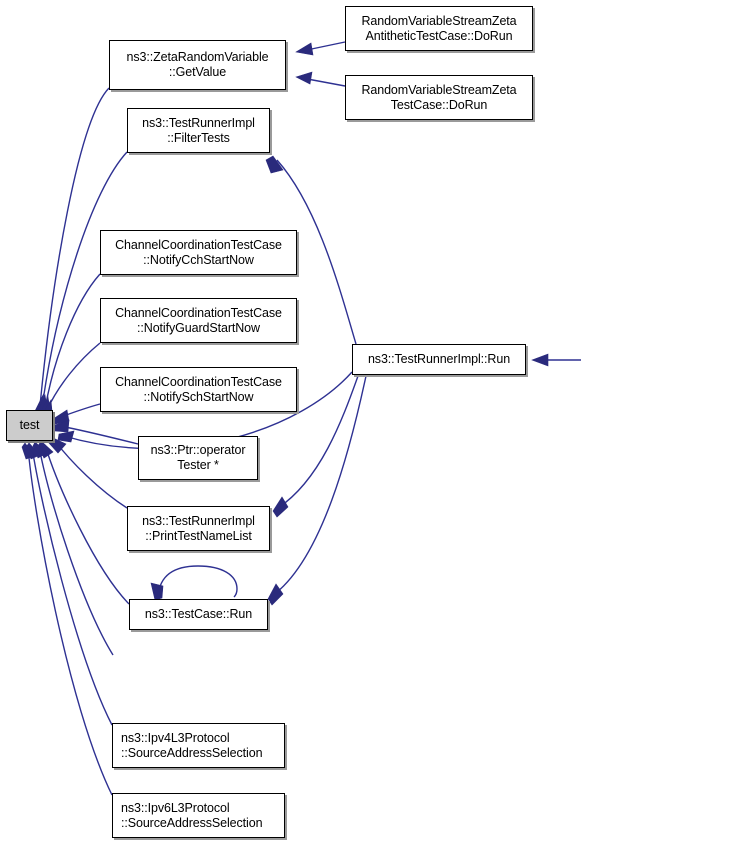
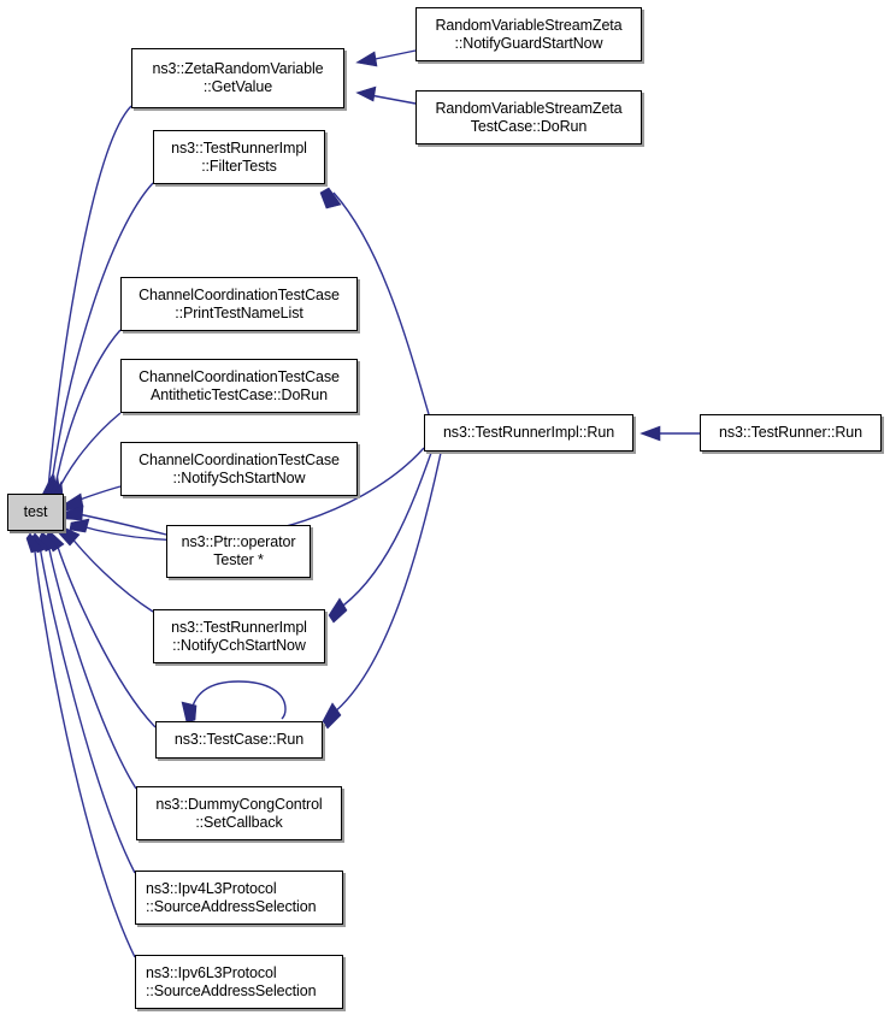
  test
  ns3::ZetaRandomVariable
  ::GetValue
  ns3::TestRunnerImpl
  ::FilterTests
  ChannelCoordinationTestCase
- ::NotifyCchStartNow
+ ::PrintTestNameList
  ChannelCoordinationTestCase
- ::NotifyGuardStartNow
+ AntitheticTestCase::DoRun
  ChannelCoordinationTestCase
  ::NotifySchStartNow
  ns3::Ptr::operator
  Tester *
  ns3::TestRunnerImpl
- ::PrintTestNameList
+ ::NotifyCchStartNow
  ns3::TestCase::Run
+ ns3::DummyCongControl
+ ::SetCallback
  ns3::Ipv4L3Protocol
  ::SourceAddressSelection
  ns3::Ipv6L3Protocol
  ::SourceAddressSelection
  ns3::TestRunnerImpl::Run
+ ns3::TestRunner::Run
  RandomVariableStreamZeta
- AntitheticTestCase::DoRun
+ ::NotifyGuardStartNow
  RandomVariableStreamZeta
  TestCase::DoRun
